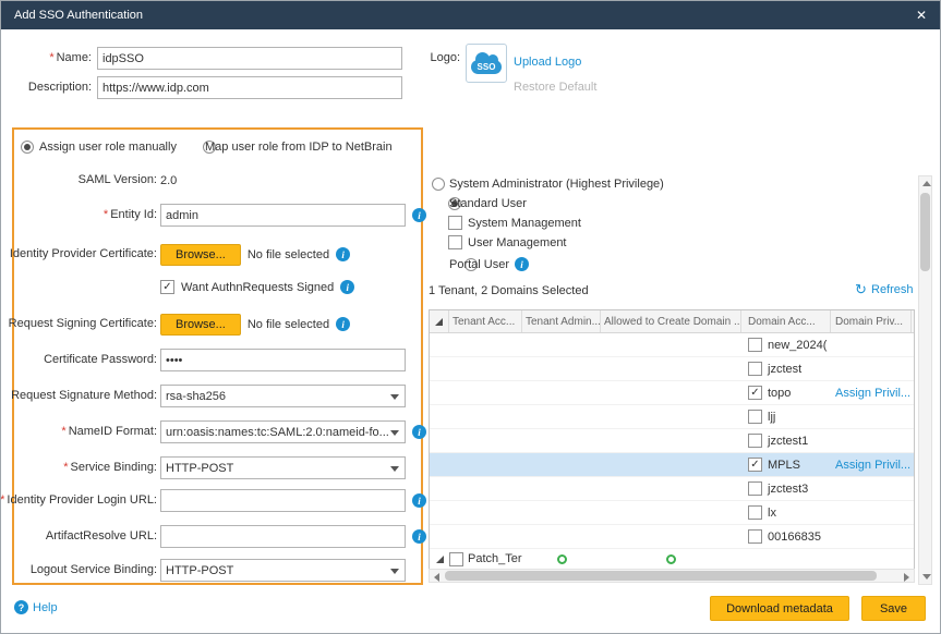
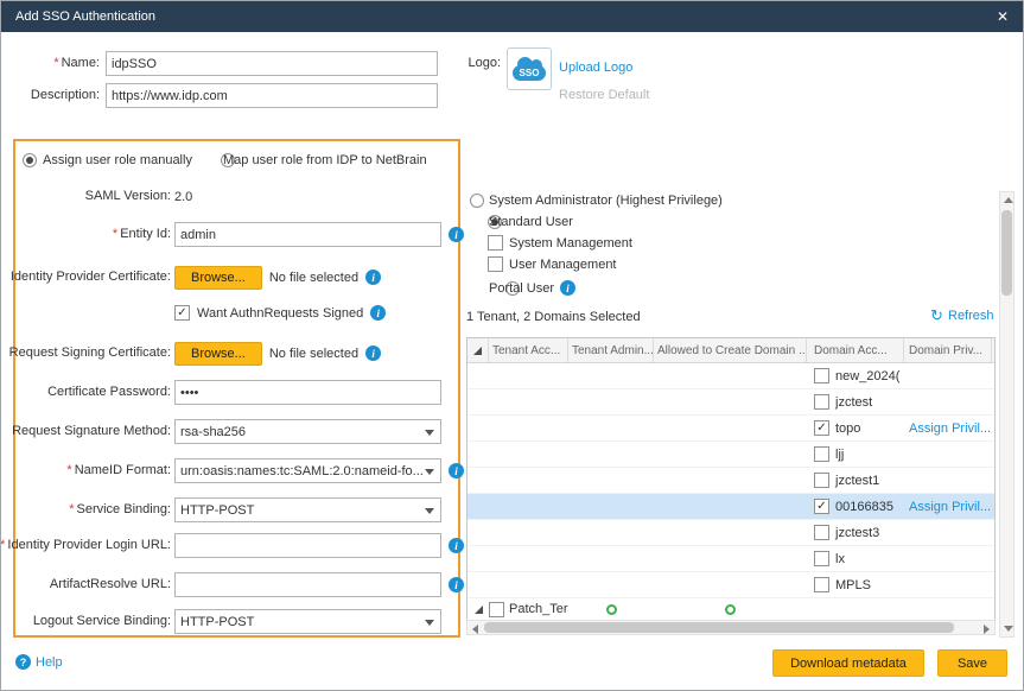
  Add SSO Authentication
  ✕
  * Name:
  idpSSO
  Description:
  https://www.idp.com
  Logo:
  SSO
  Upload Logo
  Restore Default
  Assign user role manually
  Map user role from IDP to NetBrain
  SAML Version:
  2.0
  * Entity Id:
  admin
  i
  Identity Provider Certificate:
  Browse...
  No file selected
  i
  ✓
  Want AuthnRequests Signed
  i
  Request Signing Certificate:
  Browse...
  No file selected
  i
  Certificate Password:
  ••••
  Request Signature Method:
  rsa-sha256
  * NameID Format:
  urn:oasis:names:tc:SAML:2.0:nameid-fo...
  i
  * Service Binding:
  HTTP-POST
  * Identity Provider Login URL:
  i
  ArtifactResolve URL:
  i
  Logout Service Binding:
  HTTP-POST
  System Administrator (Highest Privilege)
  Standard User
  System Management
  User Management
  Portal User
  i
  1 Tenant, 2 Domains Selected
  ↻
  Refresh
  Tenant Acc...
  Tenant Admin...
  Allowed to Create Domain ...
  Domain Acc...
  Domain Priv...
  new_2024(
  jzctest
  ✓
  topo
  Assign Privil...
  ljj
  jzctest1
  ✓
- MPLS
+ 00166835
  Assign Privil...
  jzctest3
  lx
- 00166835
+ MPLS
  Patch_Ter
  ?
  Help
  Download metadata
  Save
